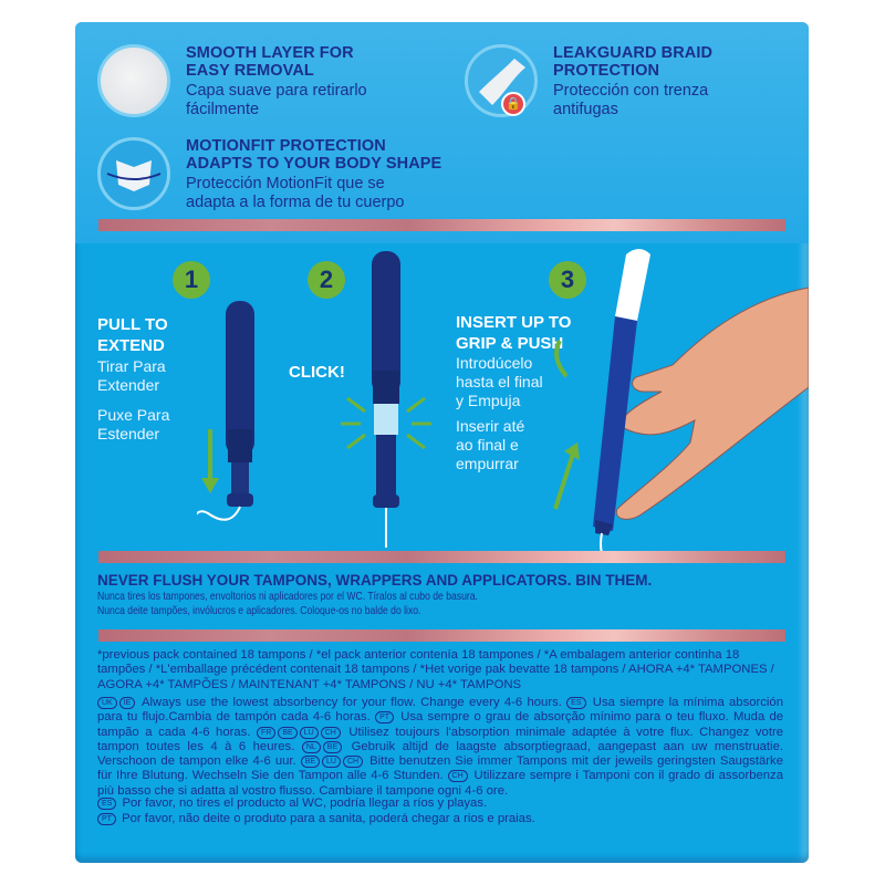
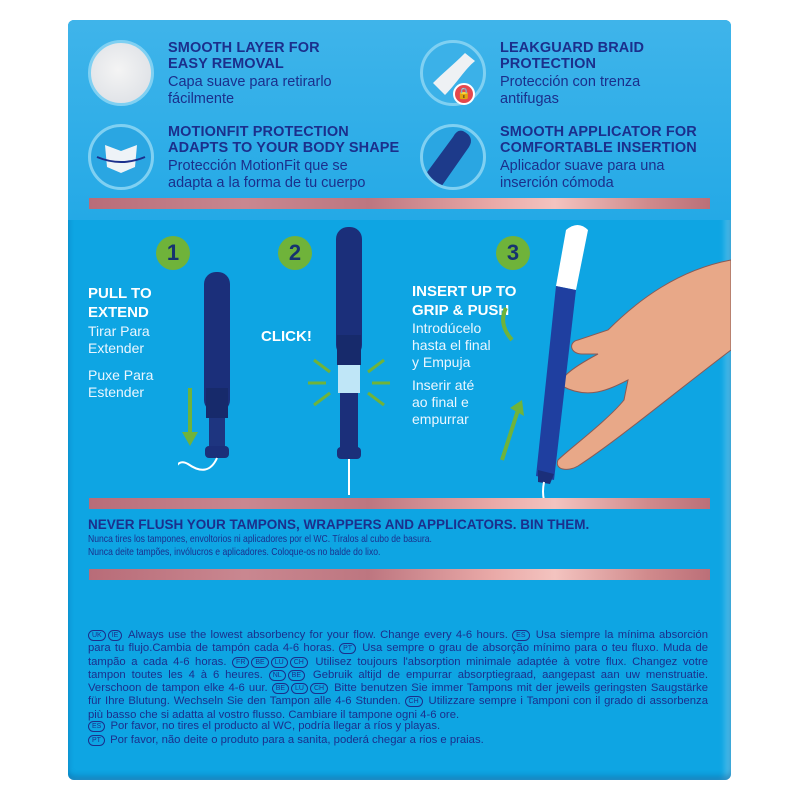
  SMOOTH LAYER FOR
  EASY REMOVAL
  Capa suave para retirarlo
  fácilmente
  🔒
  LEAKGUARD BRAID
  PROTECTION
  Protección con trenza
  antifugas
  MOTIONFIT PROTECTION
  ADAPTS TO YOUR BODY SHAPE
  Protección MotionFit que se
  adapta a la forma de tu cuerpo
+ SMOOTH APPLICATOR FOR
+ COMFORTABLE INSERTION
+ Aplicador suave para una
+ inserción cómoda
  1
  PULL TO
  EXTEND
  Tirar Para
  Extender
  Puxe Para
  Estender
  2
  CLICK!
  3
  INSERT UP TO
  GRIP & PUS
  Introdúcelo
  hasta el final
  y Empuja
  Inserir até
  ao final e
  empurrar
  NEVER FLUSH YOUR TAMPONS, WRAPPERS AND APPLICATORS. BIN THEM.
  Nunca tires los tampones, envoltorios ni aplicadores por el WC. Tíralos al cubo de basura.
  Nunca deite tampões, invólucros e aplicadores. Coloque-os no balde do lixo.
- *previous pack contained 18 tampons / *el pack anterior contenía 18 tampones / *A embalagem anterior continha 18 tampões / *L'emballage précédent contenait 18 tampons / *Het vorige pak bevatte 18 tampons / AHORA +4* TAMPONES / AGORA +4* TAMPÕES / MAINTENANT +4* TAMPONS / NU +4* TAMPONS
- Always use the lowest absorbency for your flow. Change every 4-6 hours. Usa siempre la mínima absorción para tu flujo.Cambia de tampón cada 4-6 horas. Usa sempre o grau de absorção mínimo para o teu fluxo. Muda de tampão a cada 4-6 horas. Utilisez toujours l'absorption minimale adaptée à votre flux. Changez votre tampon toutes les 4 à 6 heures. Gebruik altijd de laagste absorptiegraad, aangepast aan uw menstruatie. Verschoon de tampon elke 4-6 uur. Bitte benutzen Sie immer Tampons mit der jeweils geringsten Saugstärke für Ihre Blutung. Wechseln Sie den Tampon alle 4-6 Stunden. Utilizzare sempre i Tamponi con il grado di assorbenza più basso che si adatta al vostro flusso. Cambiare il tampone ogni 4-6 ore.
+ Always use the lowest absorbency for your flow. Change every 4-6 hours. Usa siempre la mínima absorción para tu flujo.Cambia de tampón cada 4-6 horas. Usa sempre o grau de absorção mínimo para o teu fluxo. Muda de tampão a cada 4-6 horas. Utilisez toujours l'absorption minimale adaptée à votre flux. Changez votre tampon toutes les 4 à 6 heures. Gebruik altijd de empurrar absorptiegraad, aangepast aan uw menstruatie. Verschoon de tampon elke 4-6 uur. Bitte benutzen Sie immer Tampons mit der jeweils geringsten Saugstärke für Ihre Blutung. Wechseln Sie den Tampon alle 4-6 Stunden. Utilizzare sempre i Tamponi con il grado di assorbenza più basso che si adatta al vostro flusso. Cambiare il tampone ogni 4-6 ore.
  Por favor, no tires el producto al WC, podría llegar a ríos y playas.
  Por favor, não deite o produto para a sanita, poderá chegar a rios e praias.
